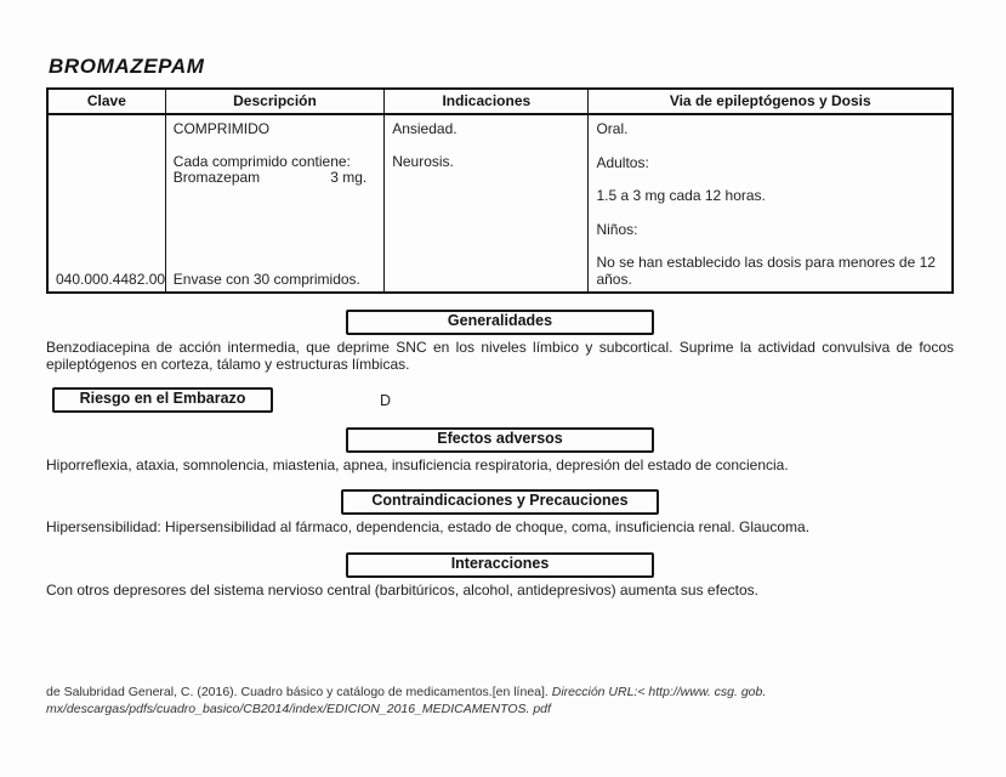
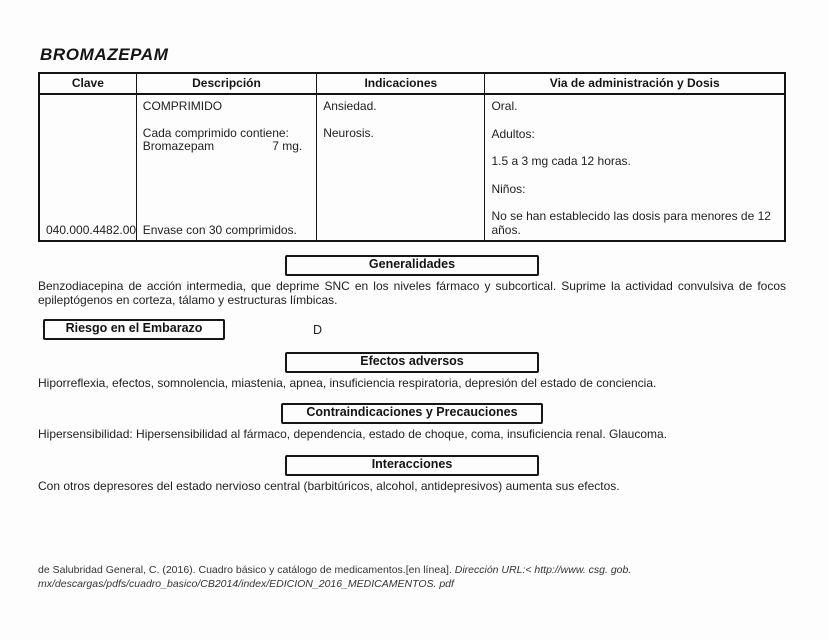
  BROMAZEPAM
- Clave	Descripción	Indicaciones	Via de epileptógenos y Dosis
+ Clave	Descripción	Indicaciones	Via de administración y Dosis
- 040.000.4482.00	COMPRIMIDO Cada comprimido contiene: Bromazepam 3 mg. Envase con 30 comprimidos.	Ansiedad. Neurosis.	Oral. Adultos: 1.5 a 3 mg cada 12 horas. Niños: No se han establecido las dosis para menores de 12 años.
+ 040.000.4482.00	COMPRIMIDO Cada comprimido contiene: Bromazepam 7 mg. Envase con 30 comprimidos.	Ansiedad. Neurosis.	Oral. Adultos: 1.5 a 3 mg cada 12 horas. Niños: No se han establecido las dosis para menores de 12 años.
  Generalidades
- Benzodiacepina de acción intermedia, que deprime SNC en los niveles límbico y subcortical. Suprime la actividad convulsiva de focos epileptógenos en corteza, tálamo y estructuras límbicas.
+ Benzodiacepina de acción intermedia, que deprime SNC en los niveles fármaco y subcortical. Suprime la actividad convulsiva de focos epileptógenos en corteza, tálamo y estructuras límbicas.
  Riesgo en el Embarazo
  D
  Efectos adversos
- Hiporreflexia, ataxia, somnolencia, miastenia, apnea, insuficiencia respiratoria, depresión del estado de conciencia.
+ Hiporreflexia, efectos, somnolencia, miastenia, apnea, insuficiencia respiratoria, depresión del estado de conciencia.
  Contraindicaciones y Precauciones
  Hipersensibilidad: Hipersensibilidad al fármaco, dependencia, estado de choque, coma, insuficiencia renal. Glaucoma.
  Interacciones
- Con otros depresores del sistema nervioso central (barbitúricos, alcohol, antidepresivos) aumenta sus efectos.
+ Con otros depresores del estado nervioso central (barbitúricos, alcohol, antidepresivos) aumenta sus efectos.
  de Salubridad General, C. (2016). Cuadro básico y catálogo de medicamentos.[en línea]. Dirección URL:< http://www. csg. gob.
  mx/descargas/pdfs/cuadro_basico/CB2014/index/EDICION_2016_MEDICAMENTOS. pdf
